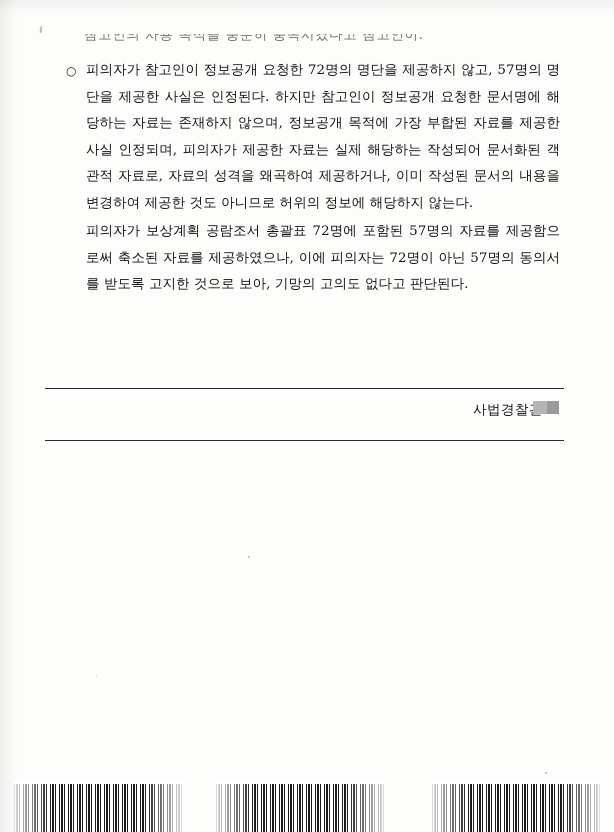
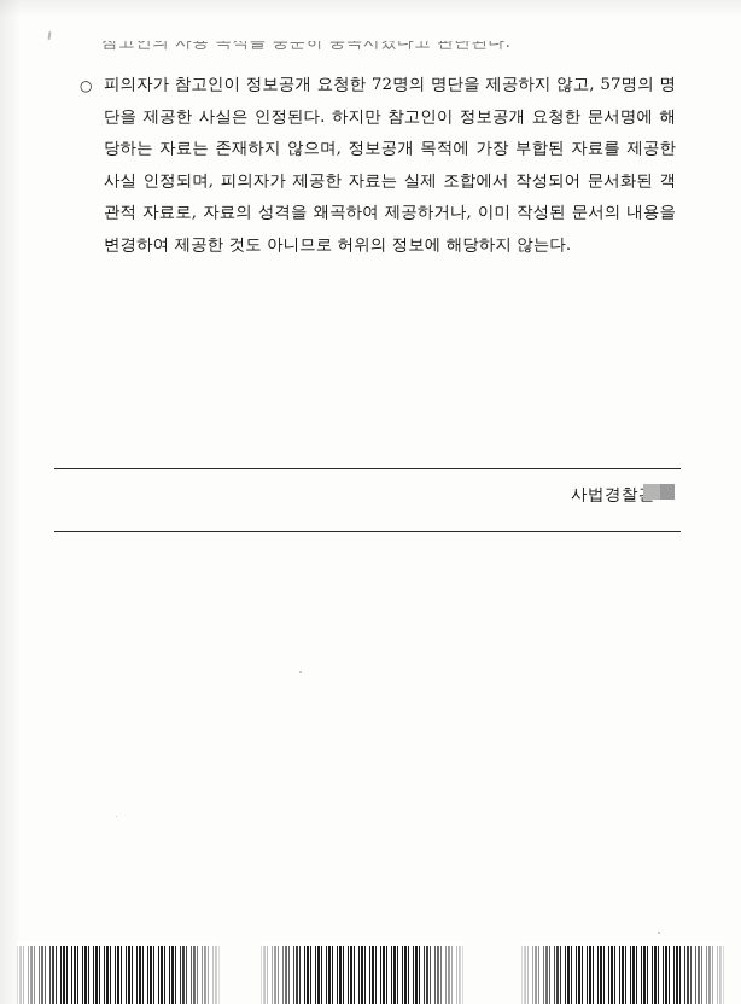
- 참고인의 사용 목적을 충분히 충족시켰다고 참고인이.
+ 참고인의 사용 목적을 충분히 충족시켰다고 판단된다.
  ○
- 피의자가 참고인이 정보공개 요청한 72명의 명단을 제공하지 않고, 57명의 명단을 제공한 사실은 인정된다. 하지만 참고인이 정보공개 요청한 문서명에 해당하는 자료는 존재하지 않으며, 정보공개 목적에 가장 부합된 자료를 제공한 사실 인정되며, 피의자가 제공한 자료는 실제 해당하는 작성되어 문서화된 객관적 자료로, 자료의 성격을 왜곡하여 제공하거나, 이미 작성된 문서의 내용을 변경하여 제공한 것도 아니므로 허위의 정보에 해당하지 않는다.
+ 피의자가 참고인이 정보공개 요청한 72명의 명단을 제공하지 않고, 57명의 명단을 제공한 사실은 인정된다. 하지만 참고인이 정보공개 요청한 문서명에 해당하는 자료는 존재하지 않으며, 정보공개 목적에 가장 부합된 자료를 제공한 사실 인정되며, 피의자가 제공한 자료는 실제 조합에서 작성되어 문서화된 객관적 자료로, 자료의 성격을 왜곡하여 제공하거나, 이미 작성된 문서의 내용을 변경하여 제공한 것도 아니므로 허위의 정보에 해당하지 않는다.
- 피의자가 보상계획 공람조서 총괄표 72명에 포함된 57명의 자료를 제공함으로써 축소된 자료를 제공하였으나, 이에 피의자는 72명이 아닌 57명의 동의서를 받도록 고지한 것으로 보아, 기망의 고의도 없다고 판단된다.
  사법경찰
